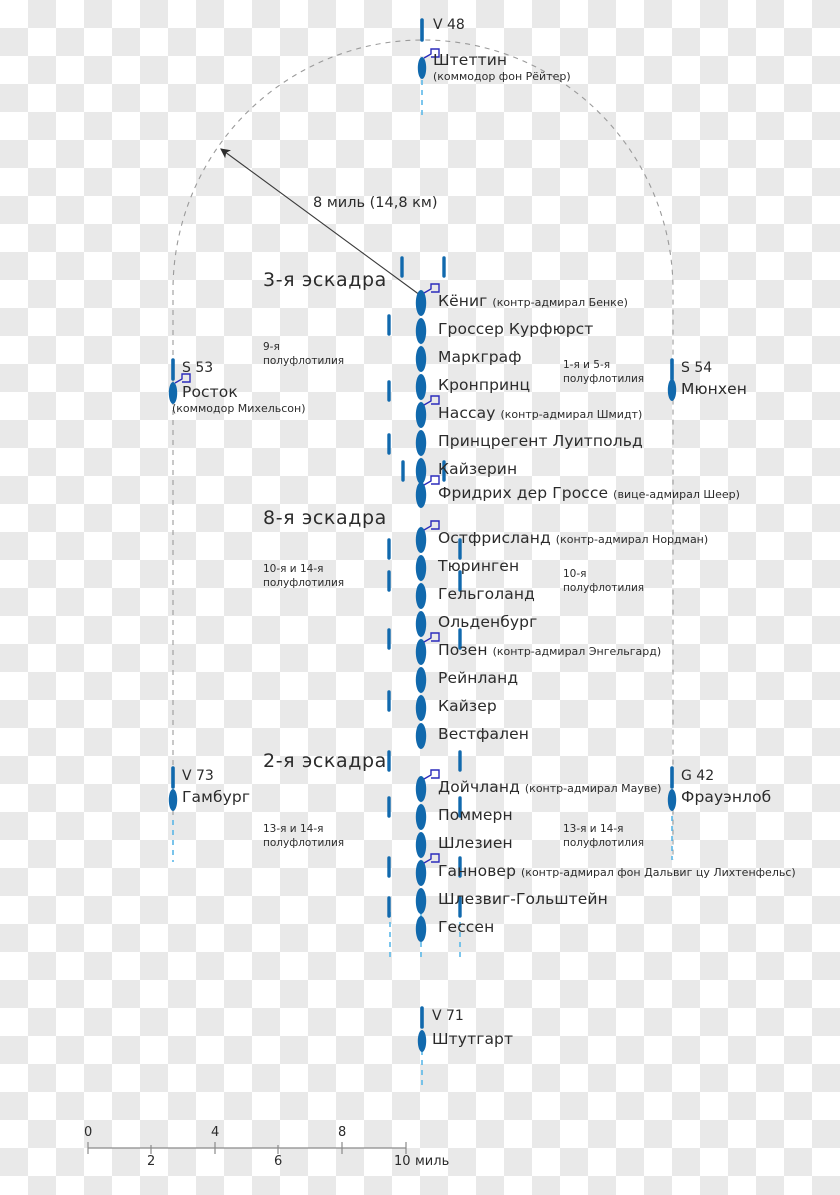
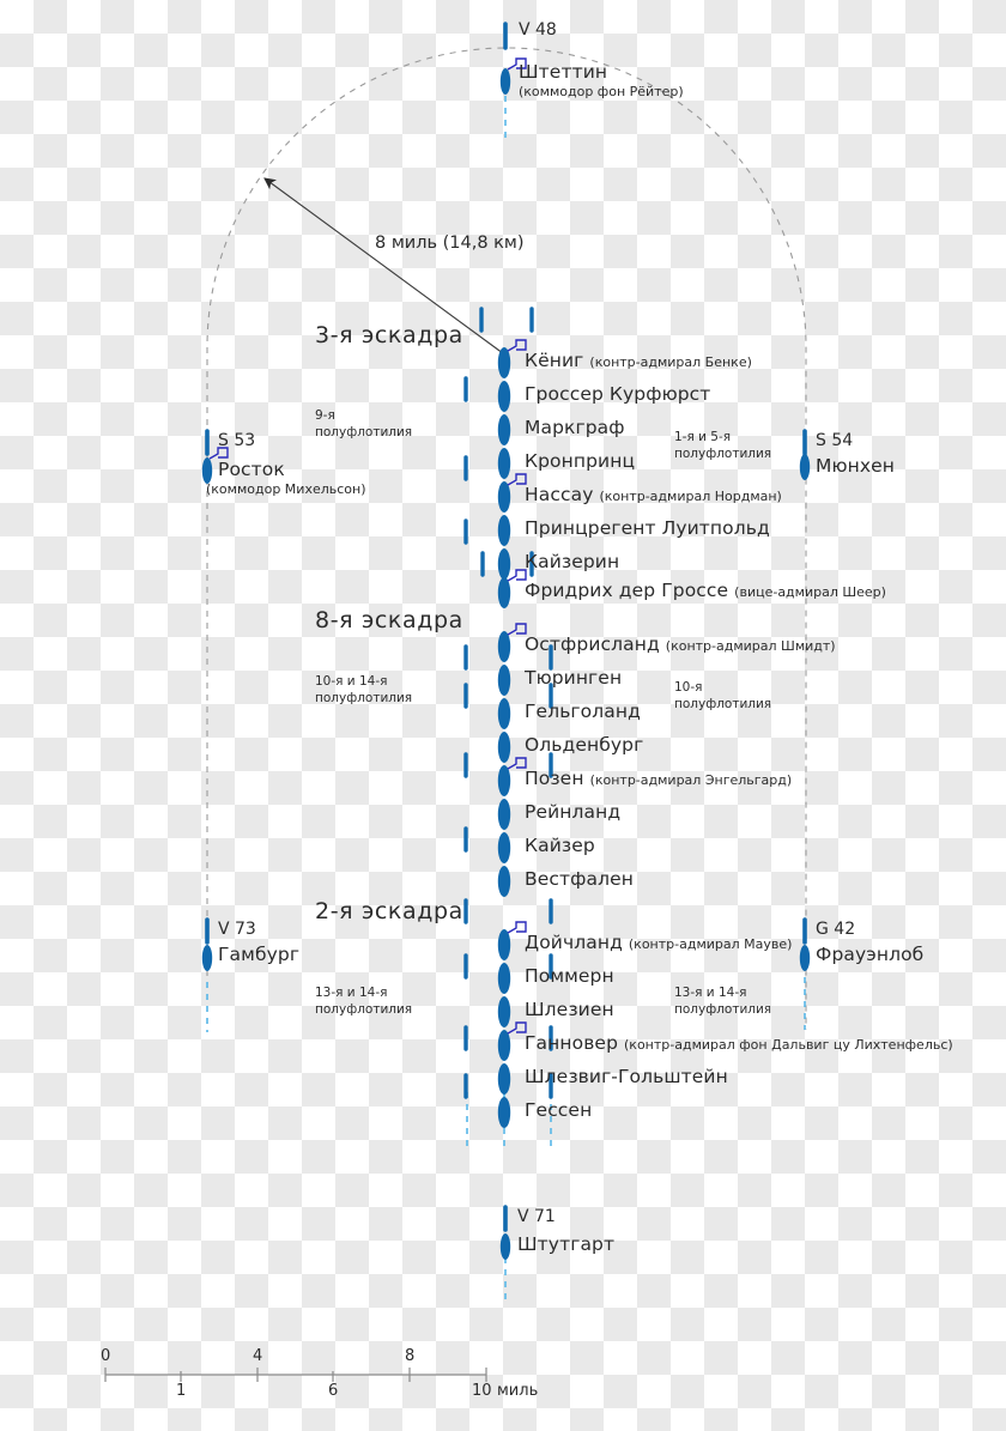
  V 48
  Штеттин
  (коммодор фон Рёйтер)
  8 миль (14,8 км)
  S 53
  Росток
  (коммодор Михельсон)
  S 54
  Мюнхен
  V 73
  Гамбург
  G 42
  Фрауэнлоб
  V 71
  Штутгарт
  3-я эскадра
  8-я эскадра
  2-я эскадра
  9-я
  полуфлотилия
  1-я и 5-я
  полуфлотилия
  10-я и 14-я
  полуфлотилия
  10-я
  полуфлотилия
  13-я и 14-я
  полуфлотилия
  13-я и 14-я
  полуфлотилия
  0
  4
  8
- 2
+ 1
  6
  10
  миль
  Кёниг
  (контр-адмирал Бенке)
  Гроссер Курфюрст
  Маркграф
  Кронпринц
  Нассау
- (контр-адмирал Шмидт)
+ (контр-адмирал Нордман)
  Принцрегент Луитпольд
  Кайзерин
  Фридрих дер Гроссе
  (вице-адмирал Шеер)
  Остфрисланд
- (контр-адмирал Нордман)
+ (контр-адмирал Шмидт)
  Тюринген
  Гельголанд
  Ольденбург
  Позен
  (контр-адмирал Энгельгард)
  Рейнланд
  Кайзер
  Вестфален
  Дойчланд
  (контр-адмирал Мауве)
  Поммерн
  Шлезиен
  Ганновер
  (контр-адмирал фон Дальвиг цу Лихтенфельс)
  Шлезвиг-Гольштейн
  Гессен
